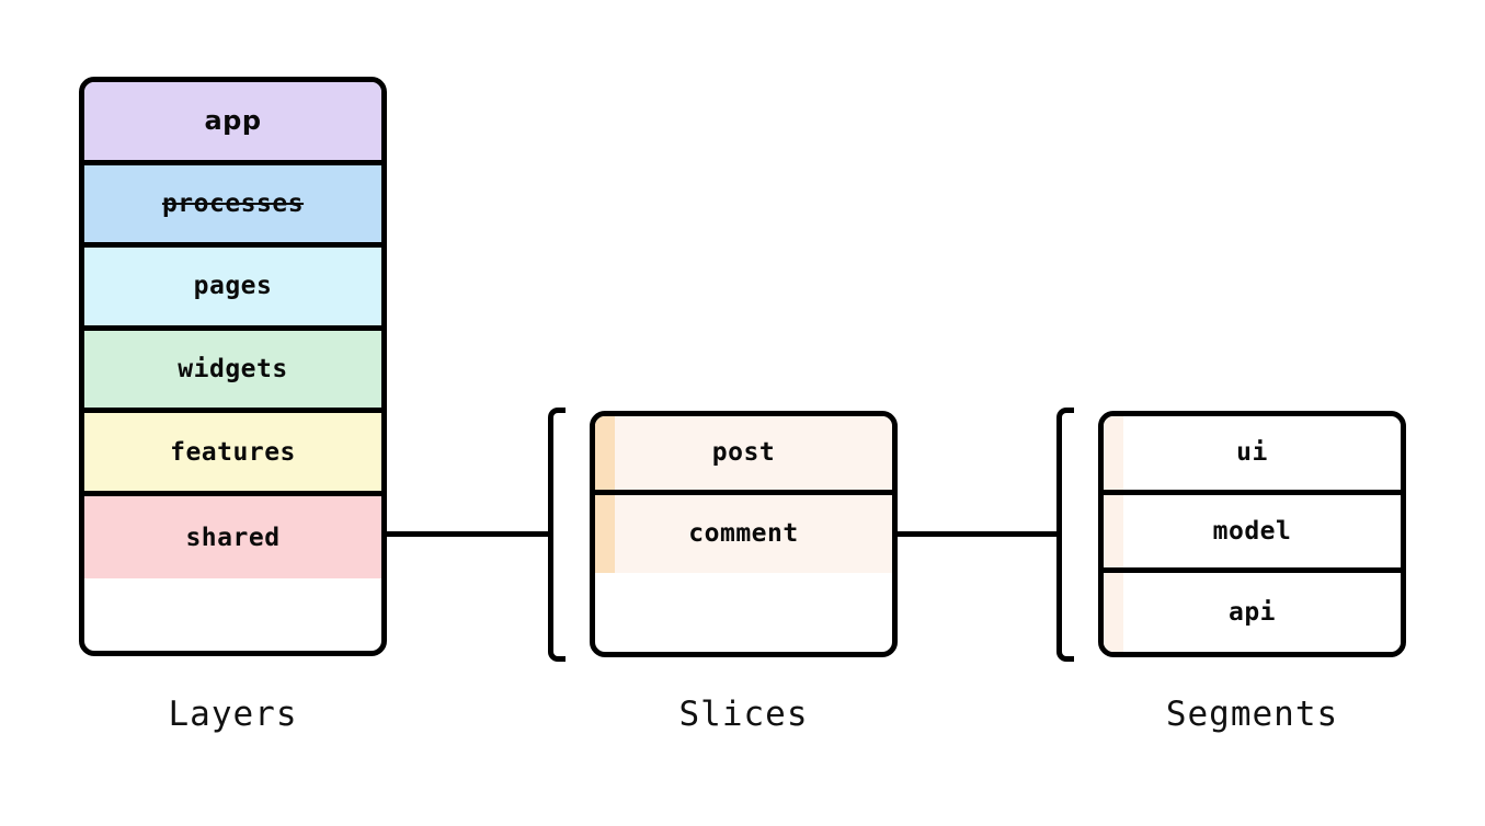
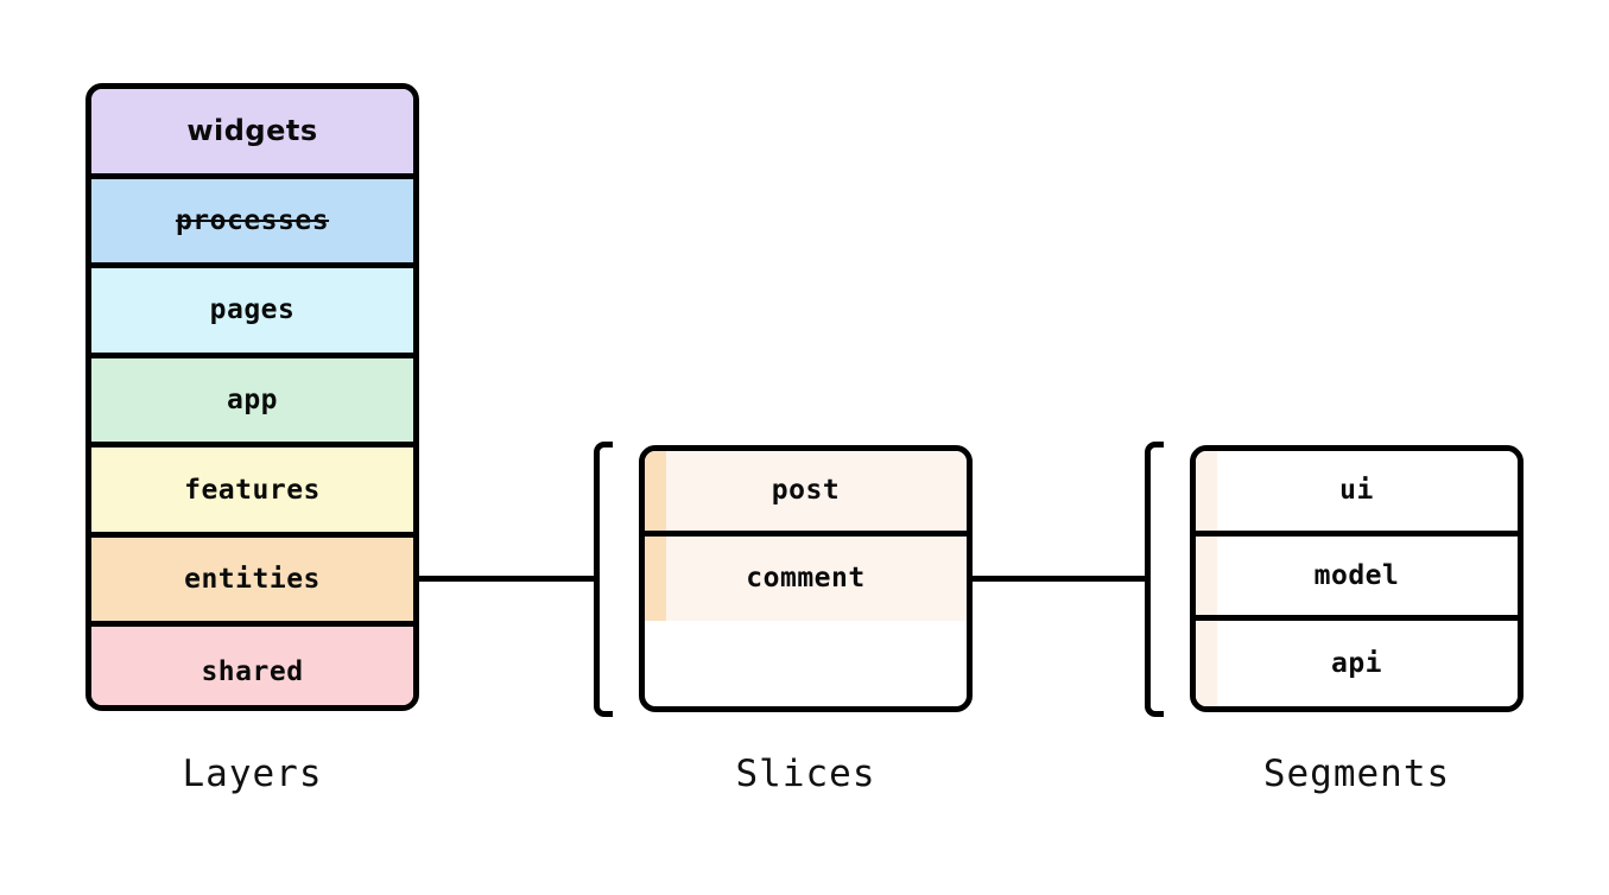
- app
+ widgets
  processes
  pages
- widgets
+ app
  features
+ entities
  shared
  post
  comment
  ui
  model
  api
  Layers
  Slices
  Segments
